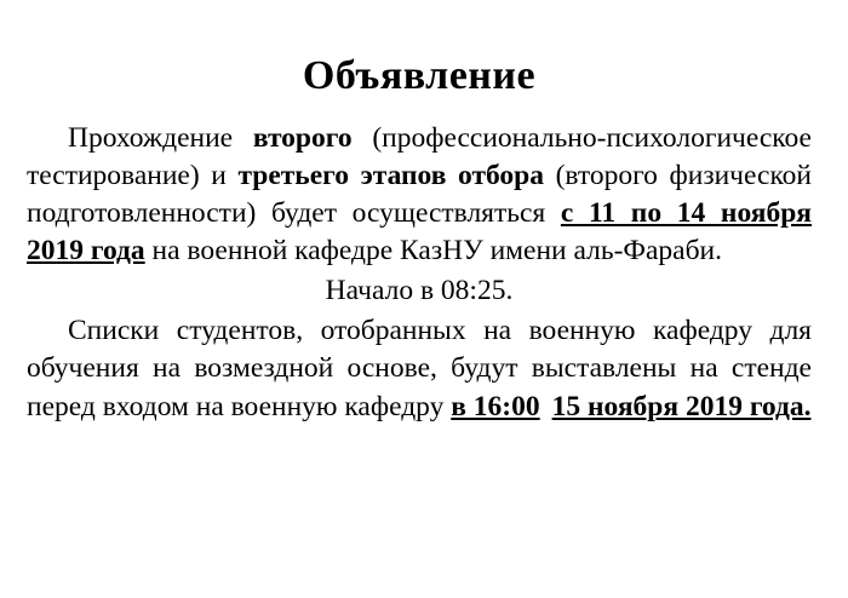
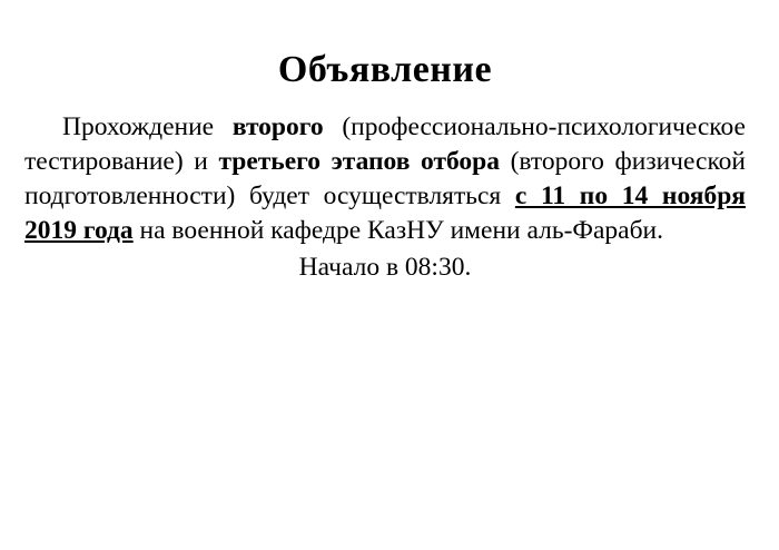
  Объявление
  Прохождение второго (профессионально-психологическое тестирование) и третьего этапов отбора (второго физической подготовленности) будет осуществляться с 11 по 14 ноября 2019 года на военной кафедре КазНУ имени аль-Фараби.
- Начало в 08:25.
+ Начало в 08:30.
- Списки студентов, отобранных на военную кафедру для обучения на возмездной основе, будут выставлены на стенде перед входом на военную кафедру в 16:00 15 ноября 2019 года.
